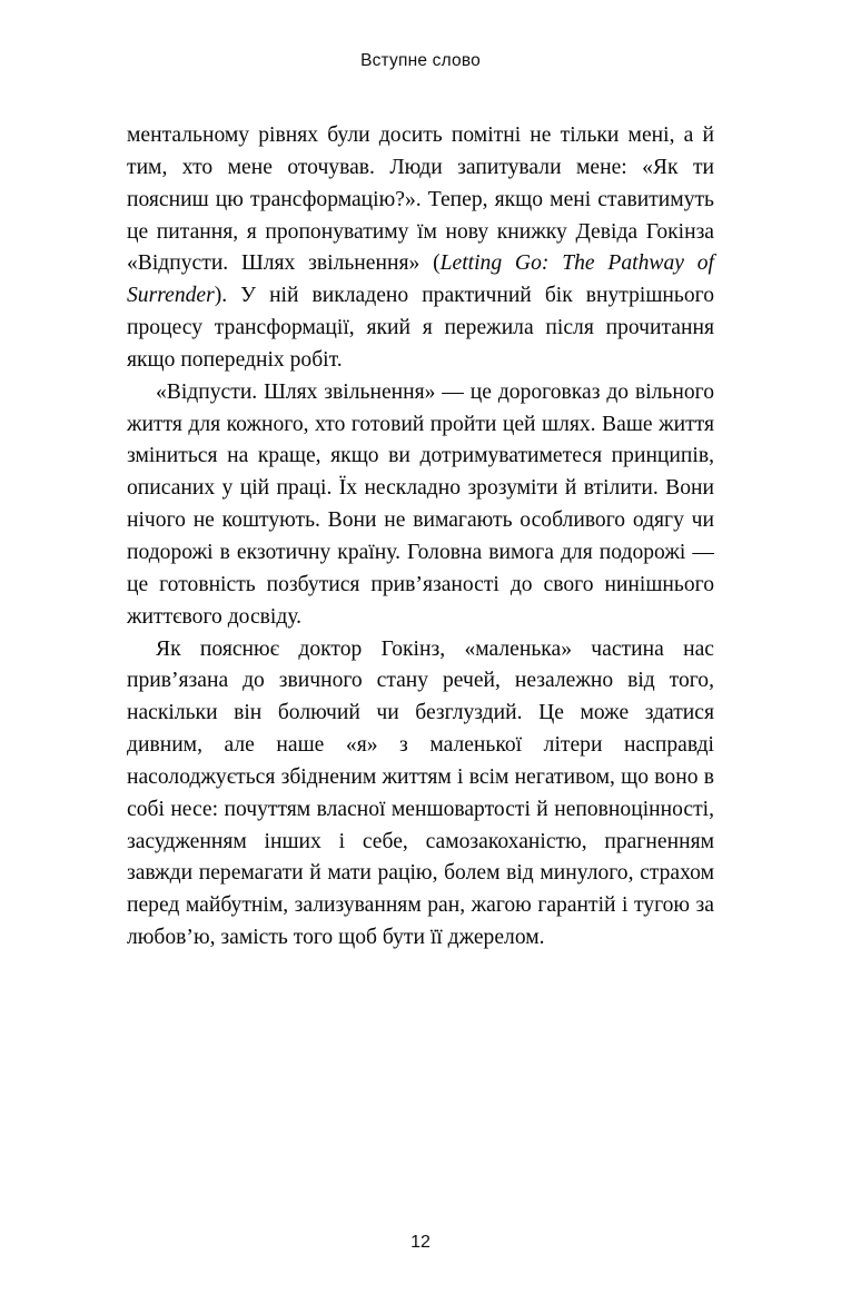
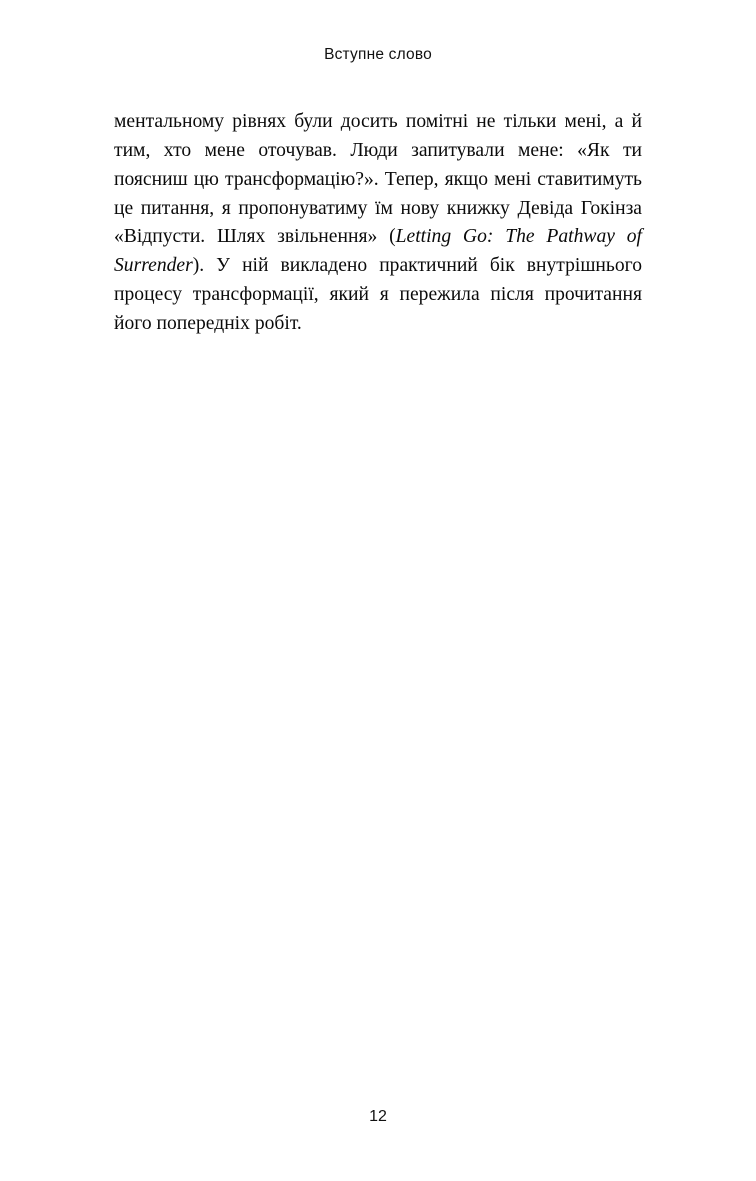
  Вступне слово
- ментальному рівнях були досить помітні не тільки мені, а й тим, хто мене оточував. Люди запитували мене: «Як ти поясниш цю трансформацію?». Тепер, якщо мені ставитимуть це питання, я пропонуватиму їм нову книжку Девіда Гокінза «Відпусти. Шлях звільнення» (Letting Go: The Pathway of Surrender). У ній викладено практичний бік внутрішнього процесу трансформації, який я пережила після прочитання якщо попередніх робіт.
+ ментальному рівнях були досить помітні не тільки мені, а й тим, хто мене оточував. Люди запитували мене: «Як ти поясниш цю трансформацію?». Тепер, якщо мені ставитимуть це питання, я пропонуватиму їм нову книжку Девіда Гокінза «Відпусти. Шлях звільнення» (Letting Go: The Pathway of Surrender). У ній викладено практичний бік внутрішнього процесу трансформації, який я пережила після прочитання його попередніх робіт.
- «Відпусти. Шлях звільнення» — це дороговказ до вільного життя для кожного, хто готовий пройти цей шлях. Ваше життя зміниться на краще, якщо ви дотримуватиметеся принципів, описаних у цій праці. Їх нескладно зрозуміти й втілити. Вони нічого не коштують. Вони не вимагають особливого одягу чи подорожі в екзотичну країну. Головна вимога для подорожі — це готовність позбутися прив’язаності до свого нинішнього життєвого досвіду.
- Як пояснює доктор Гокінз, «маленька» частина нас прив’язана до звичного стану речей, незалежно від того, наскільки він болючий чи безглуздий. Це може здатися дивним, але наше «я» з маленької літери насправді насолоджується збідненим життям і всім негативом, що воно в собі несе: почуттям власної меншовартості й неповноцінності, засудженням інших і себе, самозакоханістю, прагненням завжди перемагати й мати рацію, болем від минулого, страхом перед майбутнім, зализуванням ран, жагою гарантій і тугою за любов’ю, замість того щоб бути її джерелом.
  12
